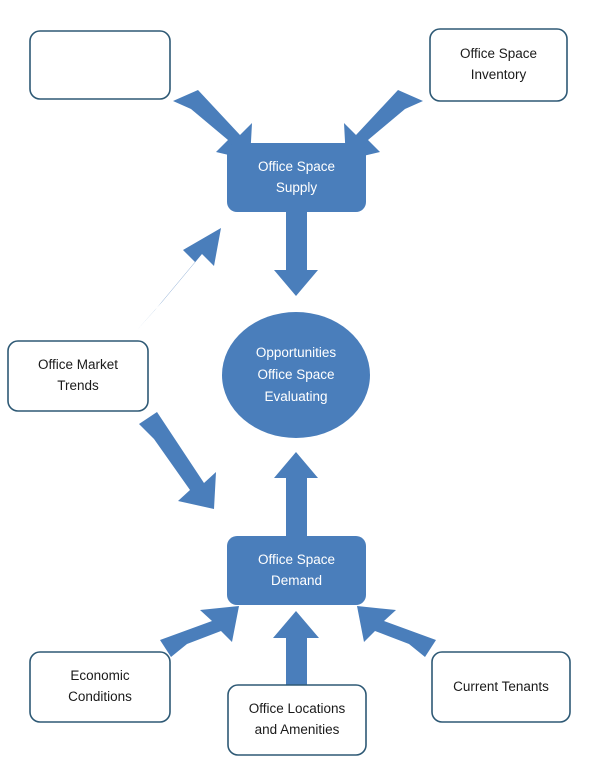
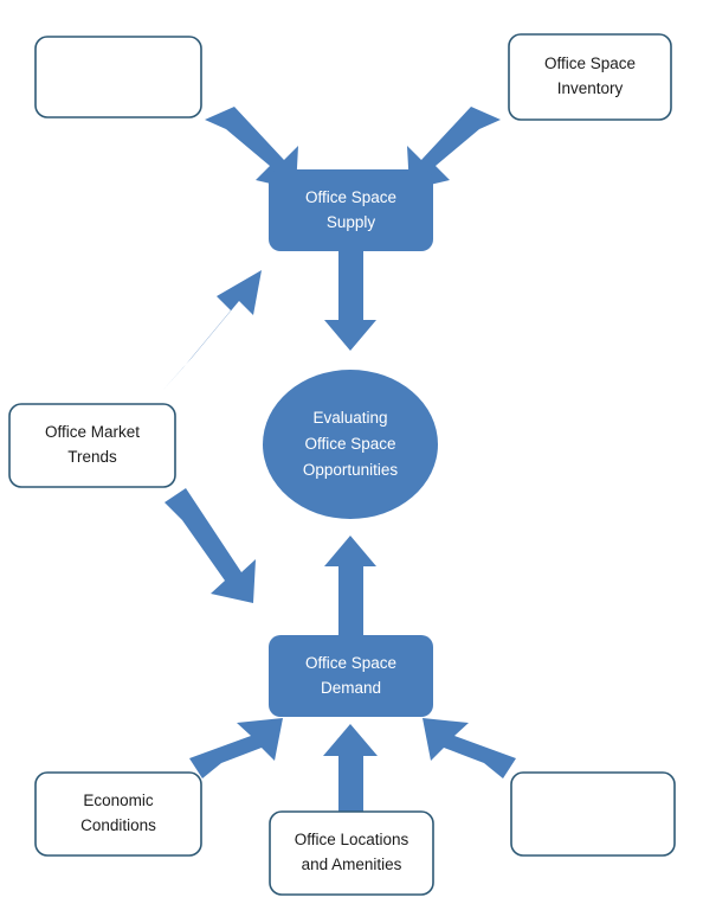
  Office Space
  Inventory
  Office Space
  Supply
  Office Market
  Trends
- Opportunities
+ Evaluating
  Office Space
- Evaluating
+ Opportunities
  Office Space
  Demand
  Economic
  Conditions
  Office Locations
  and Amenities
- Current Tenants
